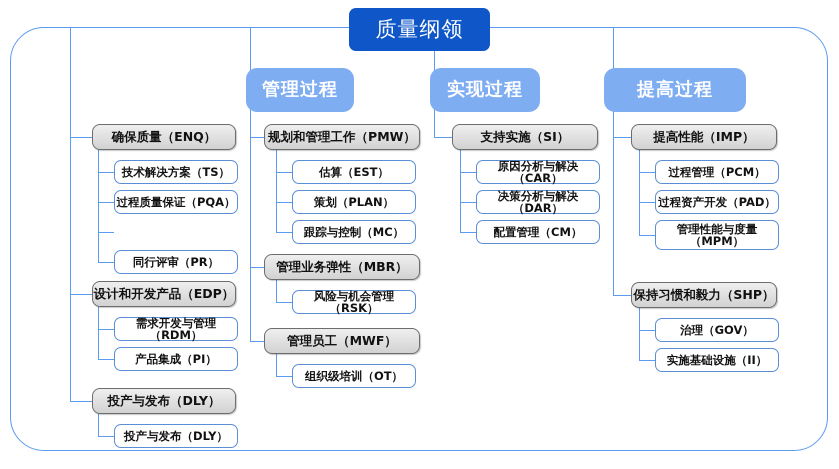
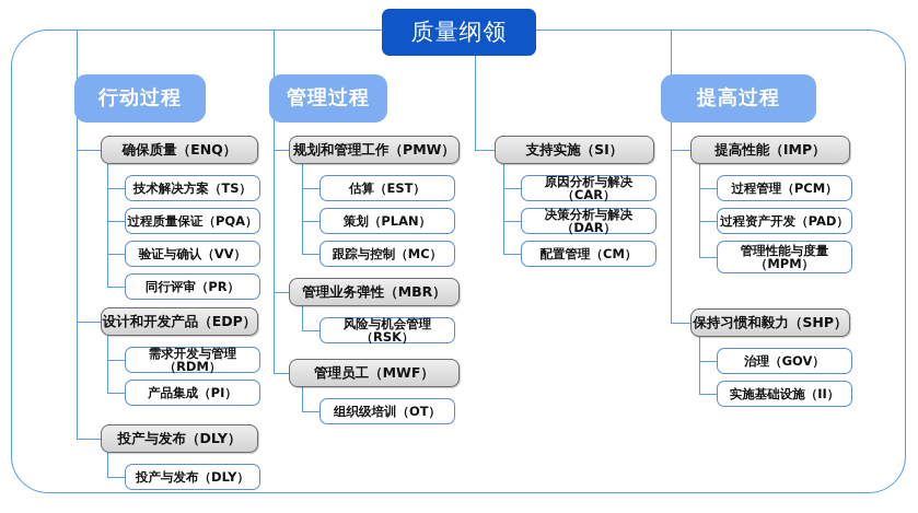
  质量纲领
+ 行动过程
  确保质量（ENQ）
  技术解决方案（TS）
  过程质量保证（PQA）
+ 验证与确认（VV）
  同行评审（PR）
  设计和开发产品（EDP）
  需求开发与管理（RDM）
  产品集成（PI）
  投产与发布（DLY）
  投产与发布（DLY）
  管理过程
  规划和管理工作（PMW）
  估算（EST）
  策划（PLAN）
  跟踪与控制（MC）
  管理业务弹性（MBR）
  风险与机会管理（RSK）
  管理员工（MWF）
  组织级培训（OT）
- 实现过程
  支持实施（SI）
  原因分析与解决（CAR）
  决策分析与解决（DAR）
  配置管理（CM）
  提高过程
  提高性能（IMP）
  过程管理（PCM）
  过程资产开发（PAD）
  管理性能与度量
  （MPM）
  保持习惯和毅力（SHP）
  治理（GOV）
  实施基础设施（II）
